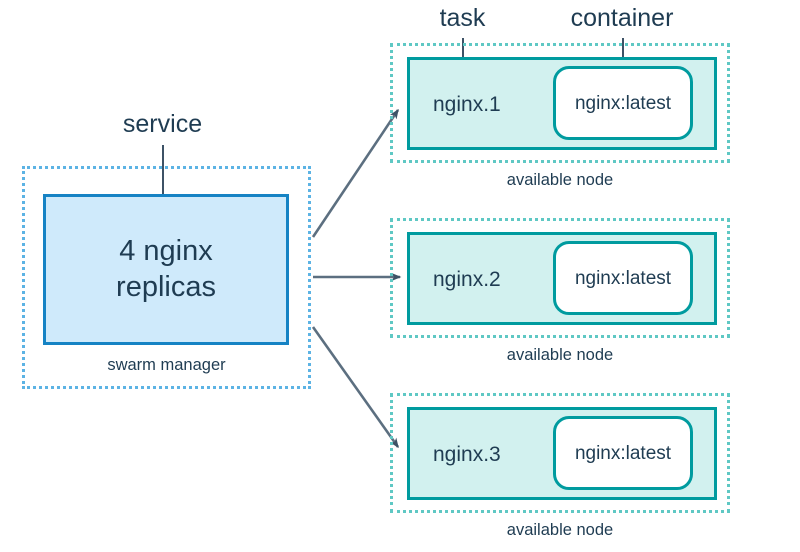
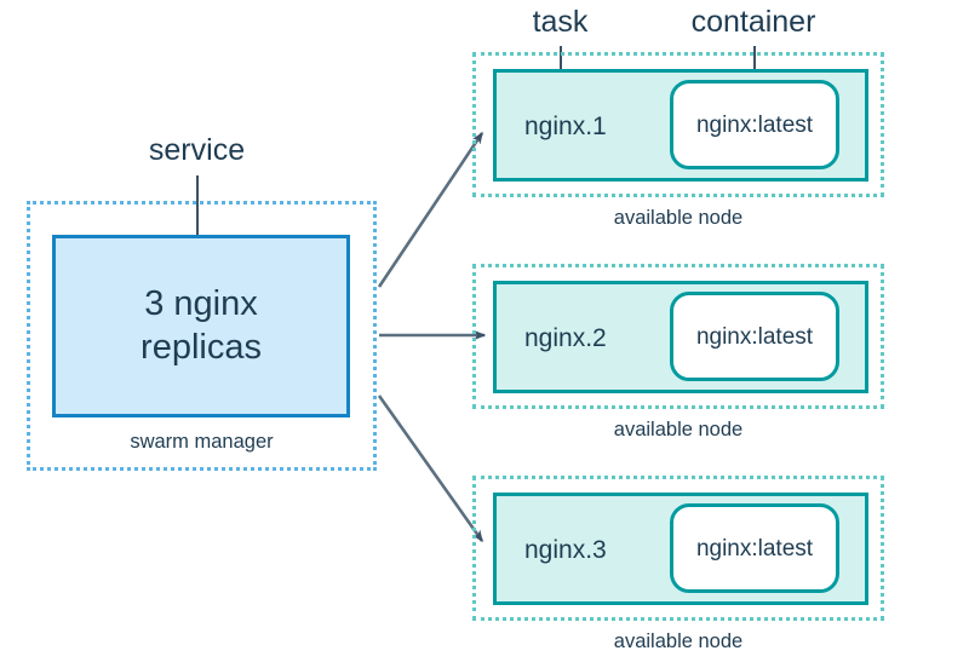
  service
- 4 nginx
+ 3 nginx
  replicas
  swarm manager
  task
  container
  nginx.1
  nginx:latest
  available node
  nginx.2
  nginx:latest
  available node
  nginx.3
  nginx:latest
  available node
